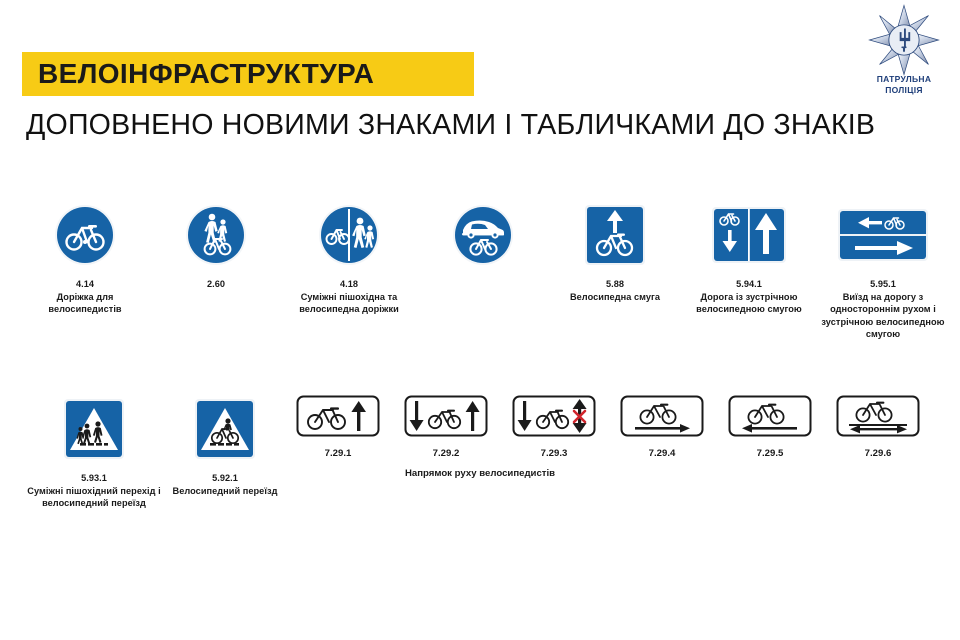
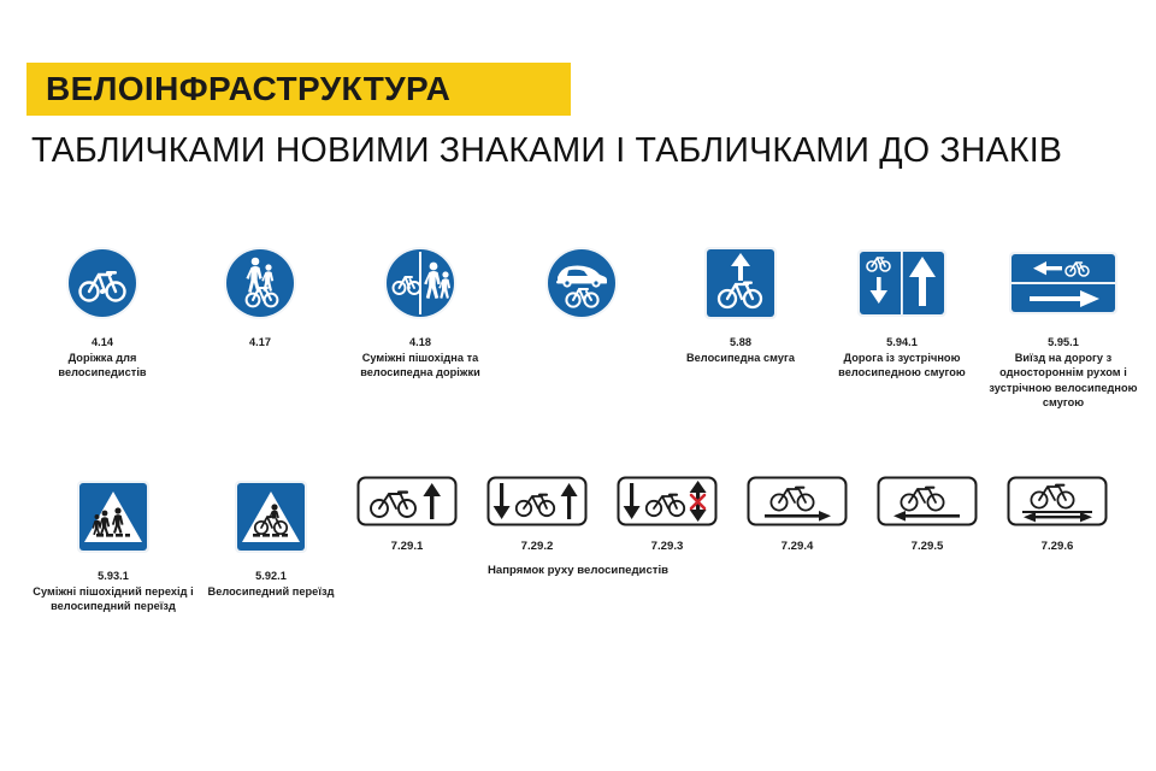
  ВЕЛОІНФРАСТРУКТУРА
- ДОПОВНЕНО НОВИМИ ЗНАКАМИ І ТАБЛИЧКАМИ ДО ЗНАКІВ
+ ТАБЛИЧКАМИ НОВИМИ ЗНАКАМИ І ТАБЛИЧКАМИ ДО ЗНАКІВ
- ПАТРУЛЬНА
- ПОЛІЦІЯ
  4.14
  Доріжка для велосипедистів
- 2.60
+ 4.17
  4.18
  Суміжні пішохідна та велосипедна доріжки
  5.88
  Велосипедна смуга
  5.94.1
  Дорога із зустрічною велосипедною смугою
  5.95.1
  Виїзд на дорогу з одностороннім рухом і зустрічною велосипедною смугою
  5.93.1
  Суміжні пішохідний перехід і велосипедний переїзд
  5.92.1
  Велосипедний переїзд
  7.29.1
  7.29.2
  7.29.3
  7.29.4
  7.29.5
  7.29.6
  Напрямок руху велосипедистів
